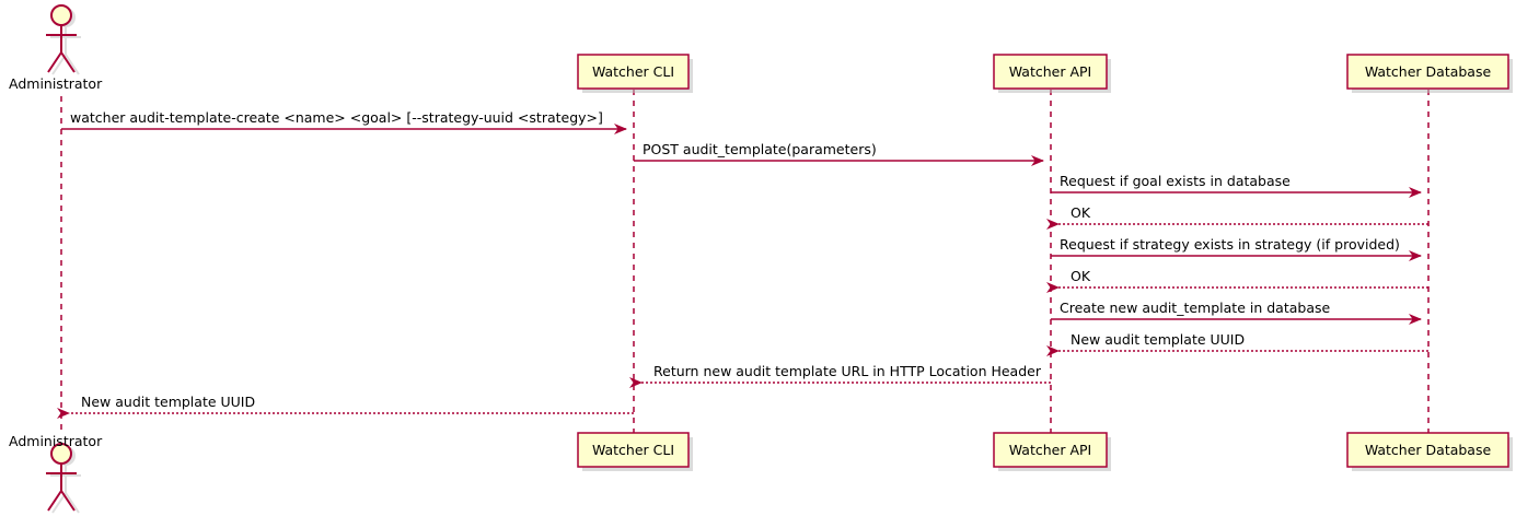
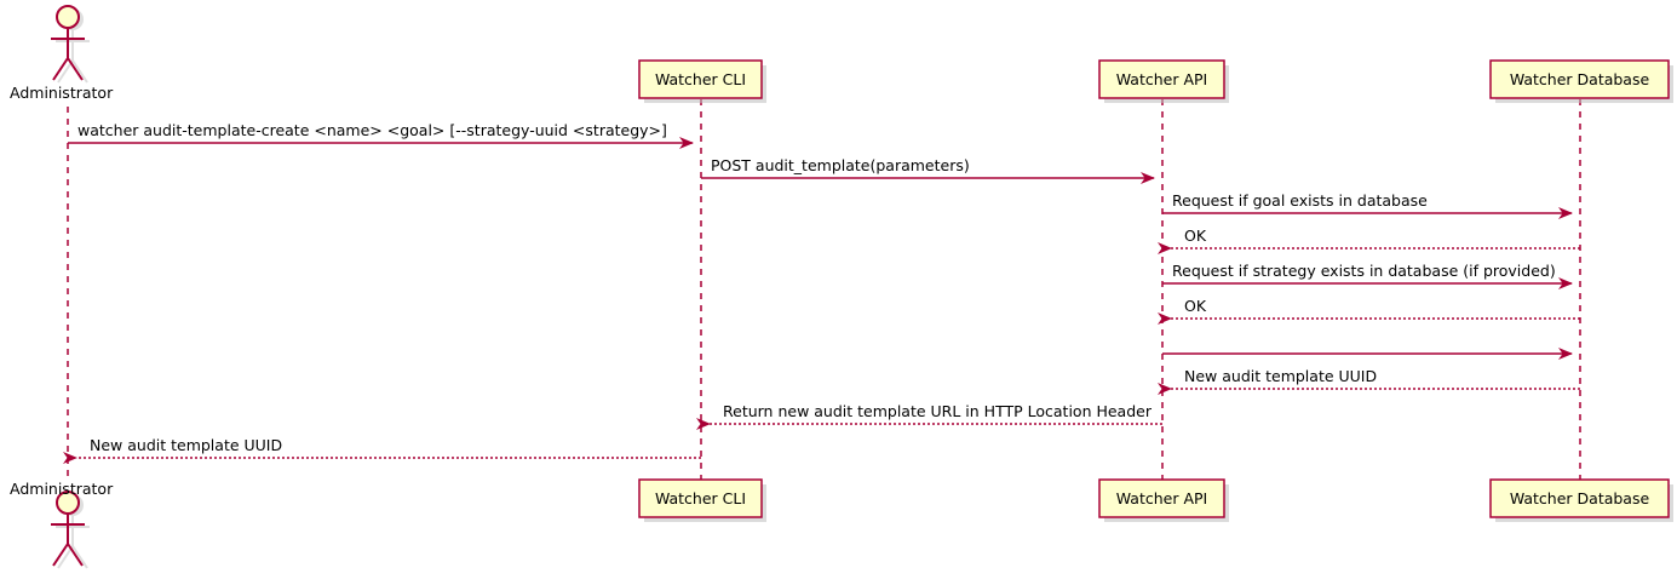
  Administrator
  Administrator
  Watcher CLI
  Watcher API
  Watcher Database
  Watcher CLI
  Watcher API
  Watcher Database
  watcher audit-template-create <name> <goal> [--strategy-uuid <strategy>]
  POST audit_template(parameters)
  Request if goal exists in database
  OK
- Request if strategy exists in strategy (if provided)
+ Request if strategy exists in database (if provided)
  OK
- Create new audit_template in database
  New audit template UUID
  Return new audit template URL in HTTP Location Header
  New audit template UUID
